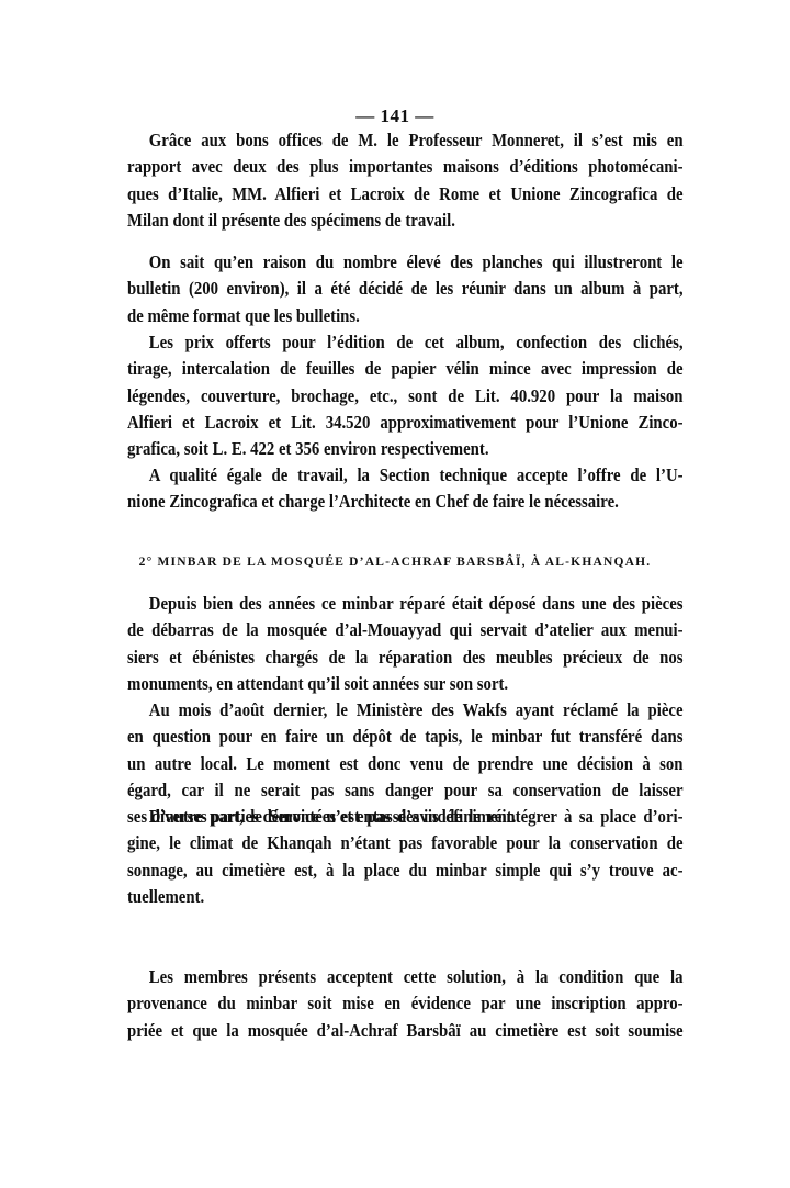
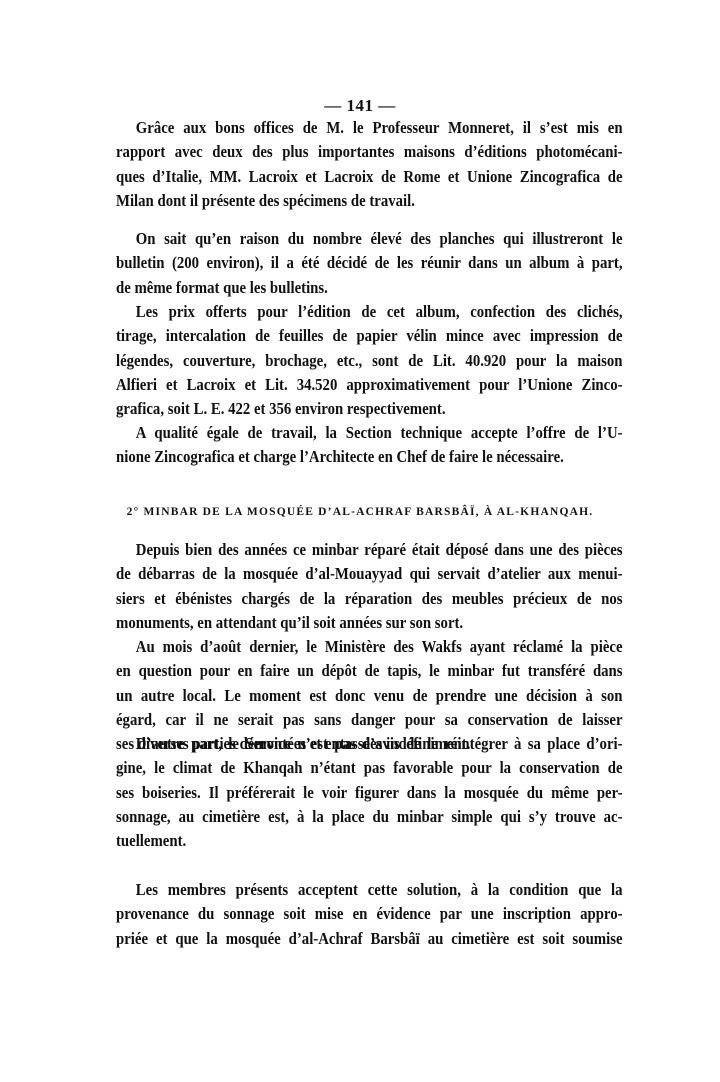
  — 141 —
  Grâce aux bons offices de M. le Professeur Monneret, il s’est mis en
  rapport avec deux des plus importantes maisons d’éditions photomécani-
- ques d’Italie, MM. Alfieri et Lacroix de Rome et Unione Zincografica de
+ ques d’Italie, MM. Lacroix et Lacroix de Rome et Unione Zincografica de
  Milan dont il présente des spécimens de travail.
  On sait qu’en raison du nombre élevé des planches qui illustreront le
  bulletin (200 environ), il a été décidé de les réunir dans un album à part,
  de même format que les bulletins.
  Les prix offerts pour l’édition de cet album, confection des clichés,
  tirage, intercalation de feuilles de papier vélin mince avec impression de
  légendes, couverture, brochage, etc., sont de Lit. 40.920 pour la maison
  Alfieri et Lacroix et Lit. 34.520 approximativement pour l’Unione Zinco-
  grafica, soit L. E. 422 et 356 environ respectivement.
  A qualité égale de travail, la Section technique accepte l’offre de l’U-
  nione Zincografica et charge l’Architecte en Chef de faire le nécessaire.
  2° MINBAR DE LA MOSQUÉE D’AL-ACHRAF BARSBÂÏ, À AL-KHANQAH.
  Depuis bien des années ce minbar réparé était déposé dans une des pièces
  de débarras de la mosquée d’al-Mouayyad qui servait d’atelier aux menui-
  siers et ébénistes chargés de la réparation des meubles précieux de nos
  monuments, en attendant qu’il soit années sur son sort.
  Au mois d’août dernier, le Ministère des Wakfs ayant réclamé la pièce
  en question pour en faire un dépôt de tapis, le minbar fut transféré dans
  un autre local. Le moment est donc venu de prendre une décision à son
  égard, car il ne serait pas sans danger pour sa conservation de laisser
  ses diverses parties démontées et entassées indéfiniment.
  D’autre part, le Service n’est pas d’avis de le réintégrer à sa place d’ori-
  gine, le climat de Khanqah n’étant pas favorable pour la conservation de
+ ses boiseries. Il préférerait le voir figurer dans la mosquée du même per-
  sonnage, au cimetière est, à la place du minbar simple qui s’y trouve ac-
  tuellement.
  Les membres présents acceptent cette solution, à la condition que la
- provenance du minbar soit mise en évidence par une inscription appro-
+ provenance du sonnage soit mise en évidence par une inscription appro-
  priée et que la mosquée d’al-Achraf Barsbâï au cimetière est soit soumise
